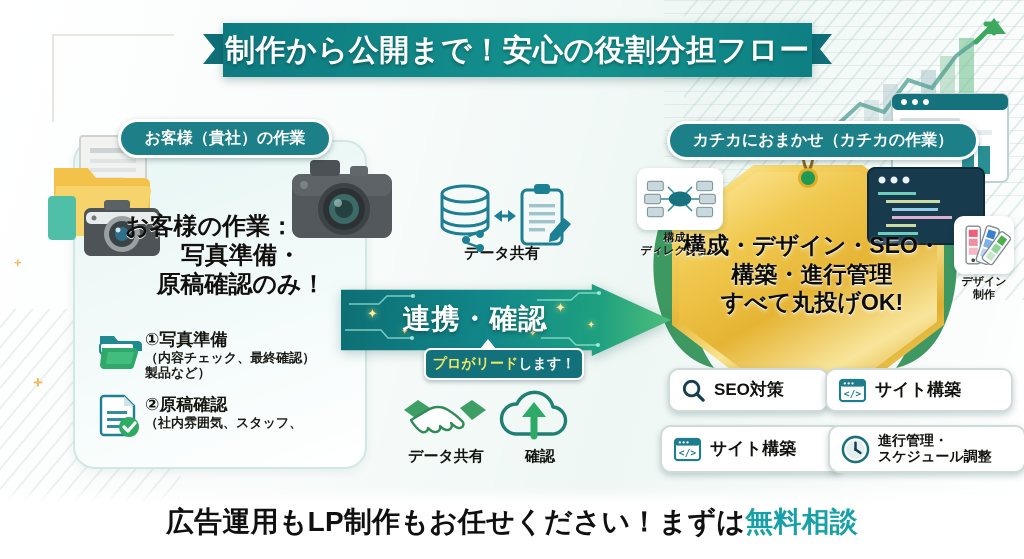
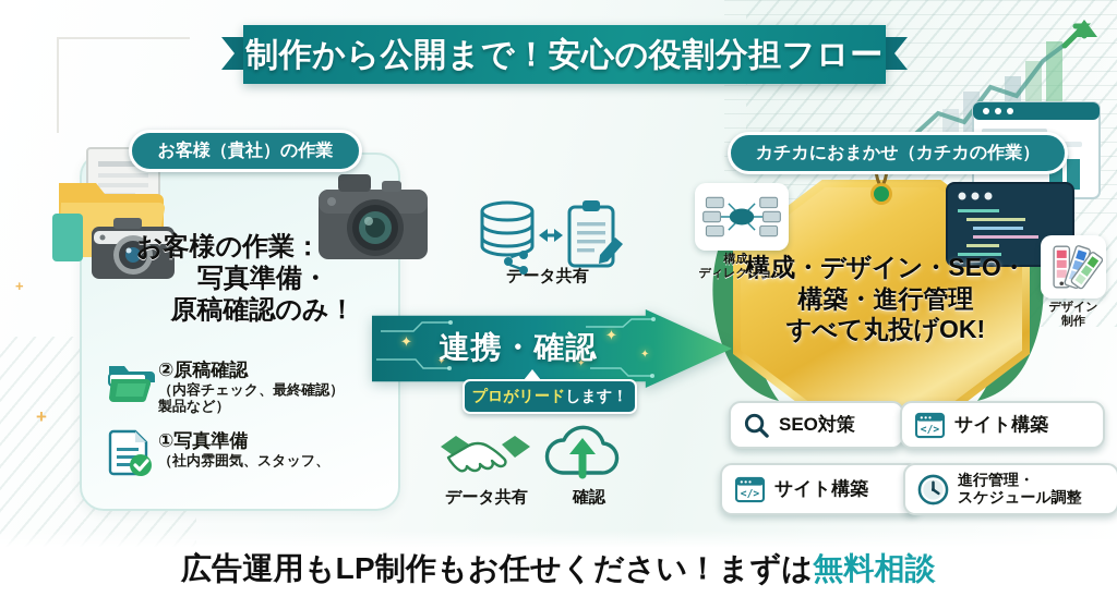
  +
  +
  制作から公開まで！安心の役割分担フロー
  お客様（貴社）の作業
  お客様の作業：
  写真準備・
  原稿確認のみ！
- ①写真準備
+ ②原稿確認
  （内容チェック、最終確認）
  製品など）
- ②原稿確認
+ ①写真準備
  （社内雰囲気、スタッフ、
  データ共有
  ✦
  ✦
  ✦
  ✦
  ✦
  連携・確認
  プロがリードします！
  データ共有
  確認
  カチカにおまかせ（カチカの作業）
  構成・デザイン・SEO・
  構築・進行管理
  すべて丸投げOK!
  構成・
  ディレクション
  デザイン
  制作
  SEO対策
  </>
  サイト構築
  </>
  サイト構築
  進行管理・
  スケジュール調整
  広告運用もLP制作もお任せください！まずは無料相談
